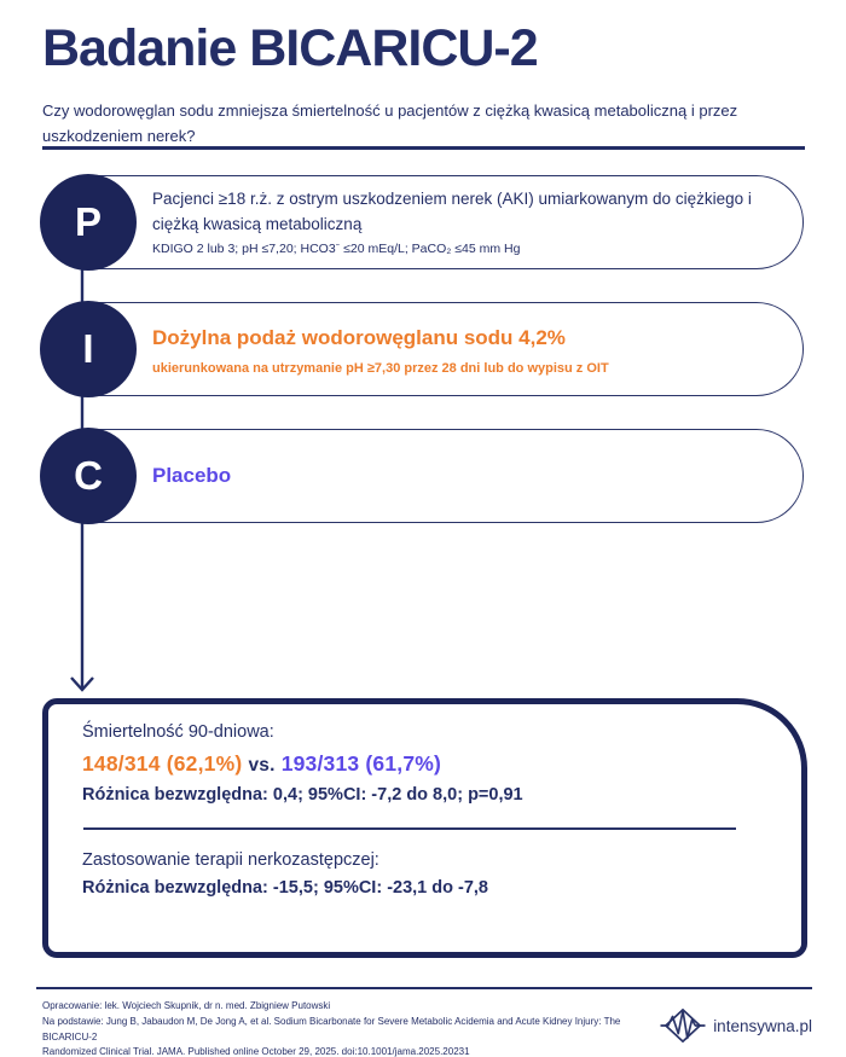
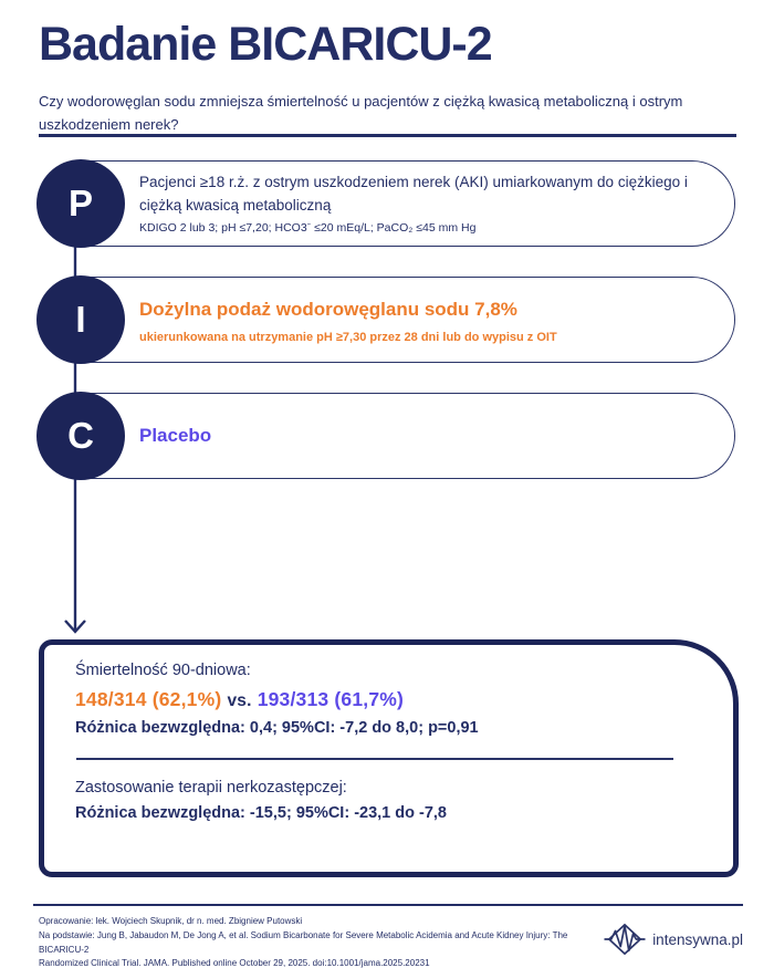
  Badanie BICARICU-2
- Czy wodorowęglan sodu zmniejsza śmiertelność u pacjentów z ciężką kwasicą metaboliczną i przez uszkodzeniem nerek?
+ Czy wodorowęglan sodu zmniejsza śmiertelność u pacjentów z ciężką kwasicą metaboliczną i ostrym uszkodzeniem nerek?
  Pacjenci ≥18 r.ż. z ostrym uszkodzeniem nerek (AKI) umiarkowanym do ciężkiego i ciężką kwasicą metaboliczną
  KDIGO 2 lub 3; pH ≤7,20; HCO3⁻ ≤20 mEq/L; PaCO₂ ≤45 mm Hg
  P
- Dożylna podaż wodorowęglanu sodu 4,2%
+ Dożylna podaż wodorowęglanu sodu 7,8%
  ukierunkowana na utrzymanie pH ≥7,30 przez 28 dni lub do wypisu z OIT
  I
  Placebo
  C
  Śmiertelność 90-dniowa:
  148/314 (62,1%) vs. 193/313 (61,7%)
  Różnica bezwzględna: 0,4; 95%CI: -7,2 do 8,0; p=0,91
  Zastosowanie terapii nerkozastępczej:
  Różnica bezwzględna: -15,5; 95%CI: -23,1 do -7,8
  Opracowanie: lek. Wojciech Skupnik, dr n. med. Zbigniew Putowski
  Na podstawie: Jung B, Jabaudon M, De Jong A, et al. Sodium Bicarbonate for Severe Metabolic Acidemia and Acute Kidney Injury: The BICARICU-2
  Randomized Clinical Trial. JAMA. Published online October 29, 2025. doi:10.1001/jama.2025.20231
  intensywna.pl
